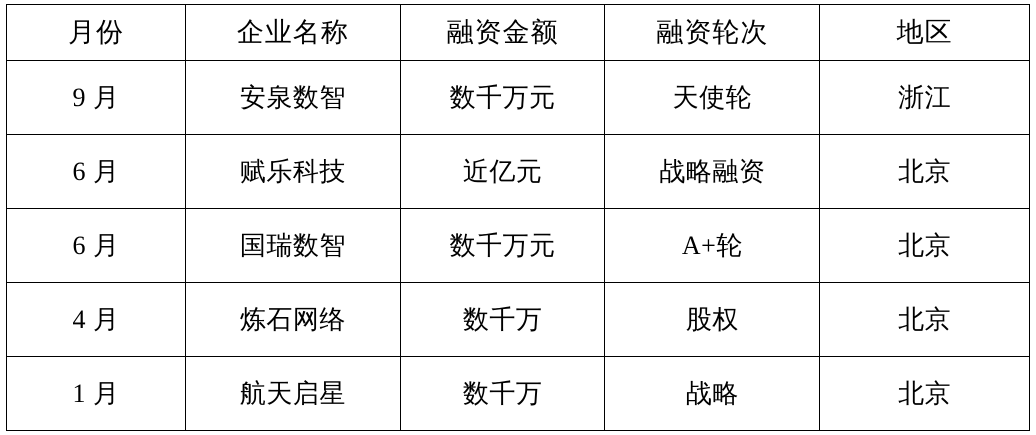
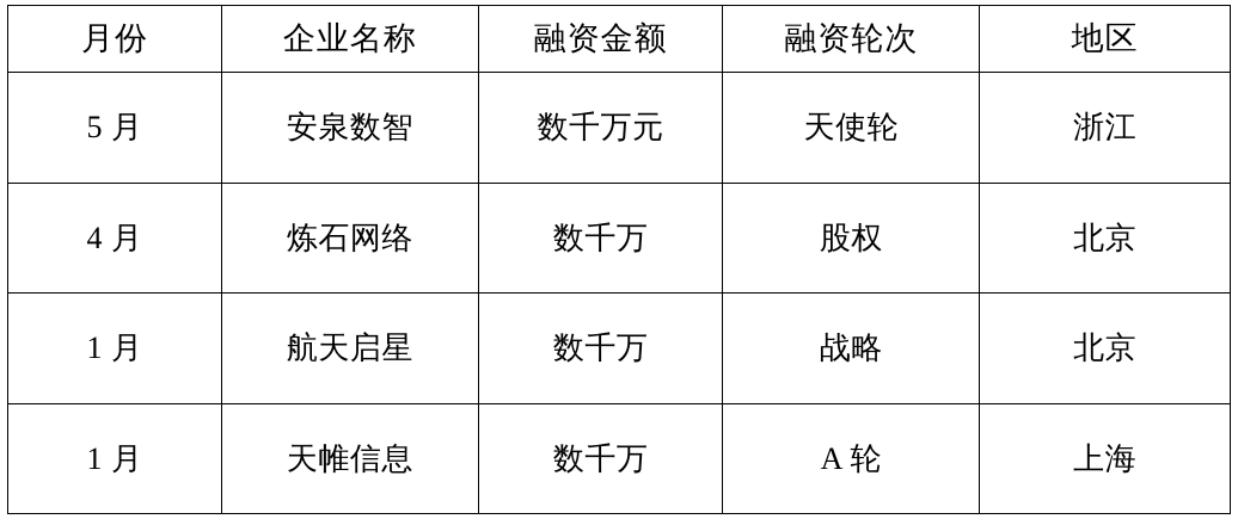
  月份	企业名称	融资金额	融资轮次	地区
- 9 月	安泉数智	数千万元	天使轮	浙江
+ 5 月	安泉数智	数千万元	天使轮	浙江
- 6 月	赋乐科技	近亿元	战略融资	北京
- 6 月	国瑞数智	数千万元	A+轮	北京
  4 月	炼石网络	数千万	股权	北京
  1 月	航天启星	数千万	战略	北京
+ 1 月	天帷信息	数千万	A 轮	上海
